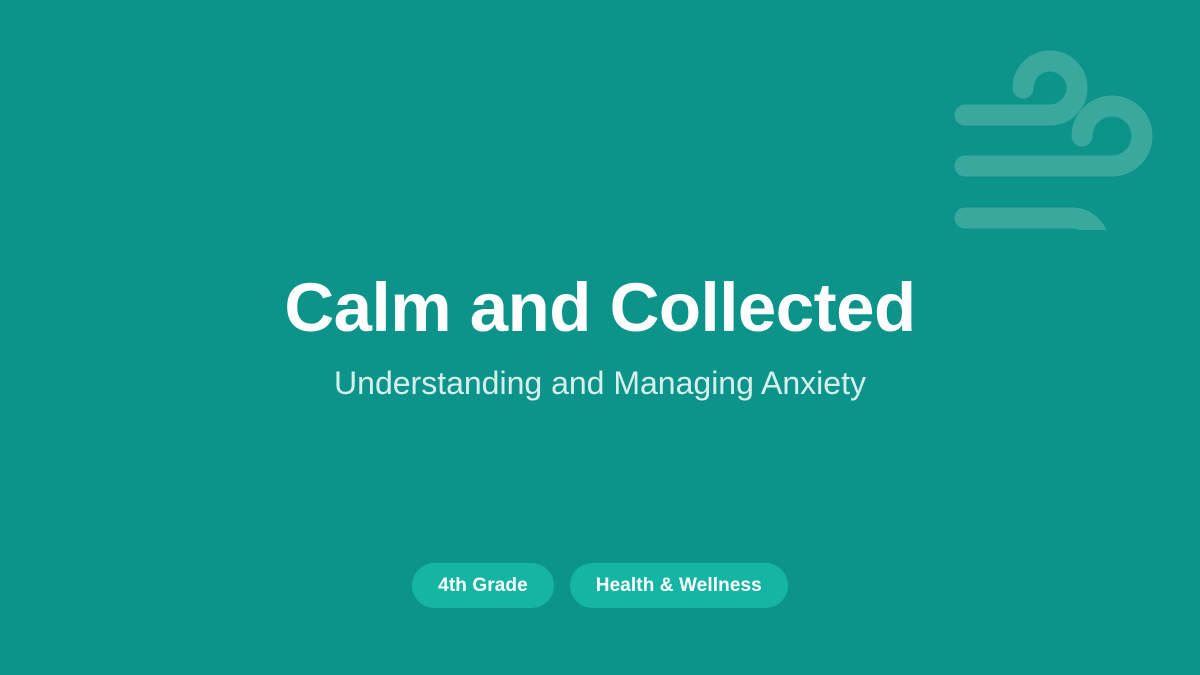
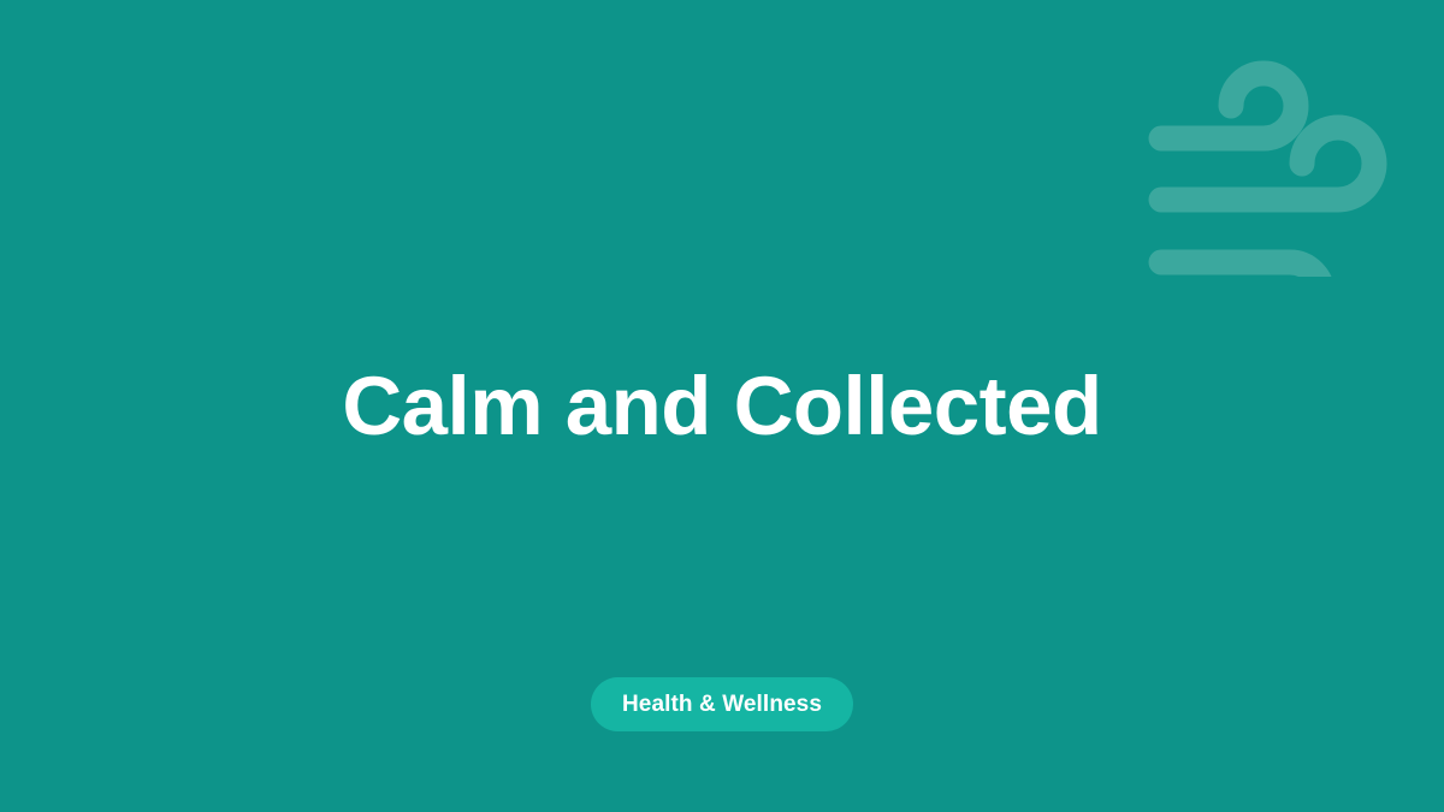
  Calm and Collected
- Understanding and Managing Anxiety
- 4th Grade
  Health & Wellness
